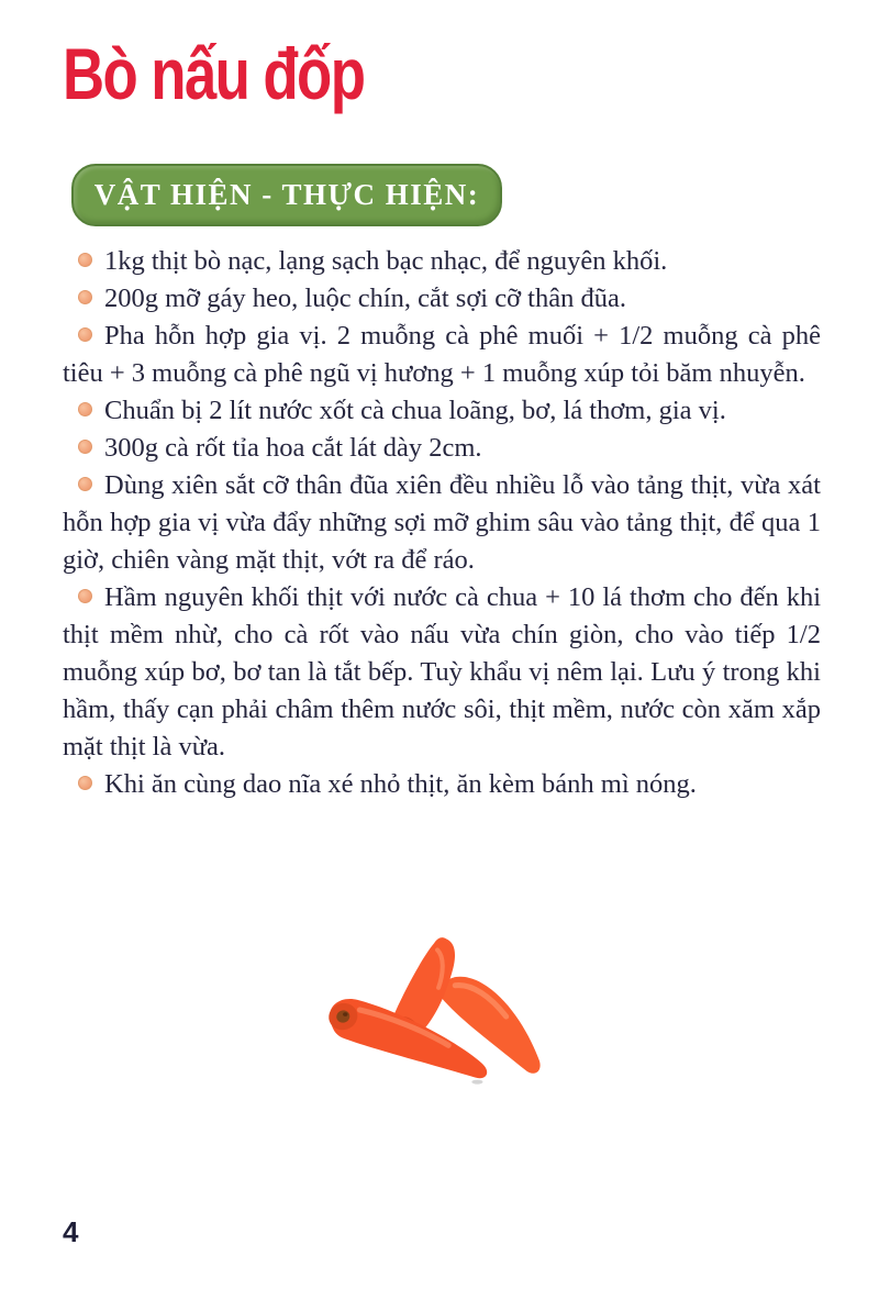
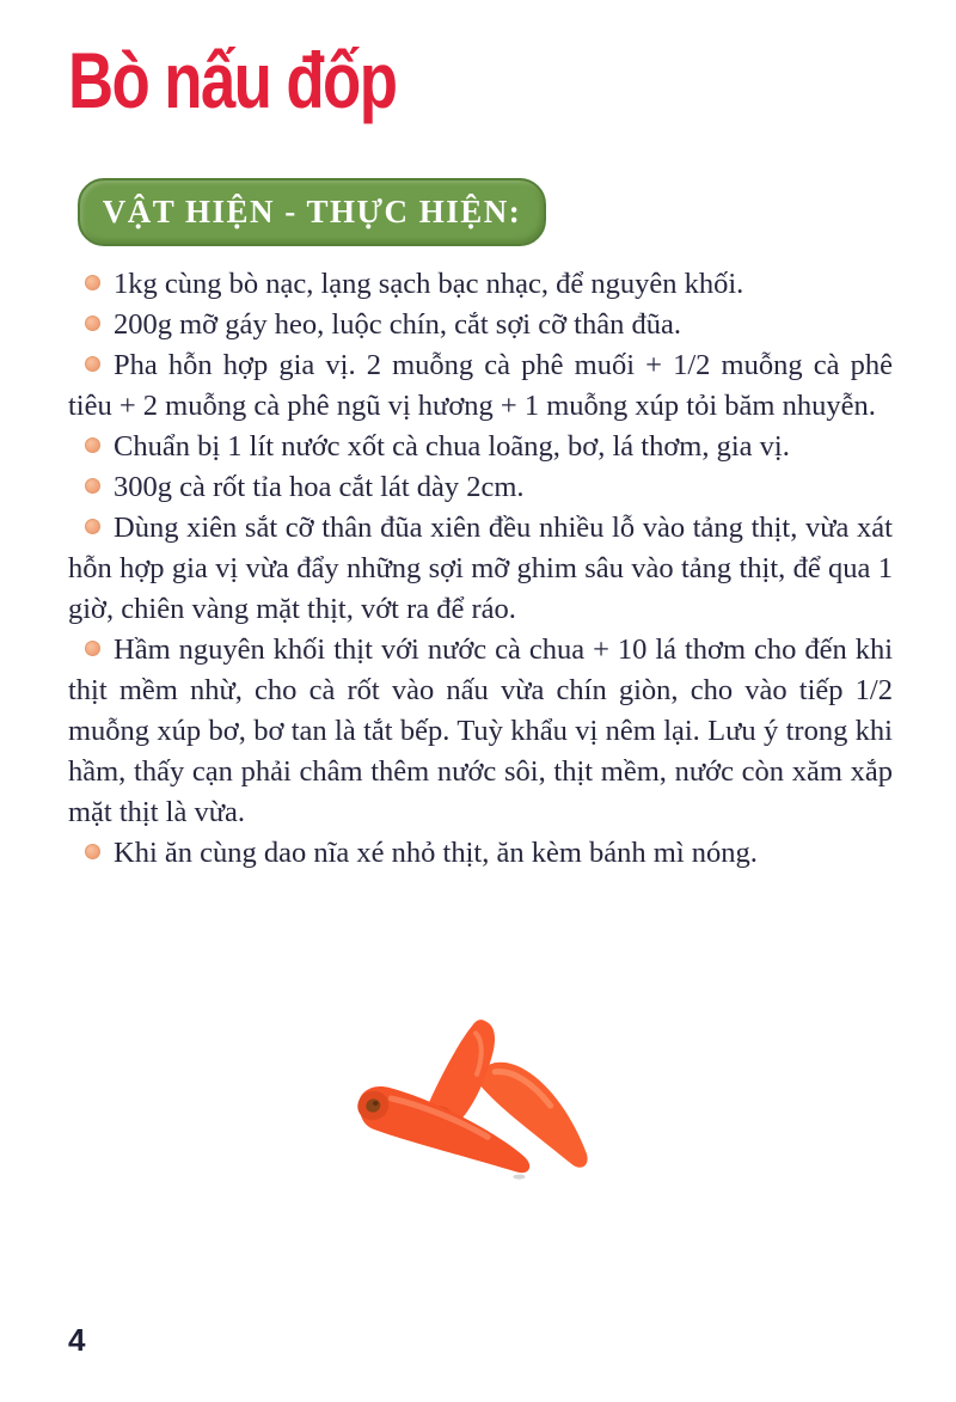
  Bò nấu đốp
  VẬT HIỆN - THỰC HIỆN:
- 1kg thịt bò nạc, lạng sạch bạc nhạc, để nguyên khối.
+ 1kg cùng bò nạc, lạng sạch bạc nhạc, để nguyên khối.
  200g mỡ gáy heo, luộc chín, cắt sợi cỡ thân đũa.
- Pha hỗn hợp gia vị. 2 muỗng cà phê muối + 1/2 muỗng cà phê tiêu + 3 muỗng cà phê ngũ vị hương + 1 muỗng xúp tỏi băm nhuyễn.
+ Pha hỗn hợp gia vị. 2 muỗng cà phê muối + 1/2 muỗng cà phê tiêu + 2 muỗng cà phê ngũ vị hương + 1 muỗng xúp tỏi băm nhuyễn.
- Chuẩn bị 2 lít nước xốt cà chua loãng, bơ, lá thơm, gia vị.
+ Chuẩn bị 1 lít nước xốt cà chua loãng, bơ, lá thơm, gia vị.
  300g cà rốt tỉa hoa cắt lát dày 2cm.
  Dùng xiên sắt cỡ thân đũa xiên đều nhiều lỗ vào tảng thịt, vừa xát hỗn hợp gia vị vừa đẩy những sợi mỡ ghim sâu vào tảng thịt, để qua 1 giờ, chiên vàng mặt thịt, vớt ra để ráo.
  Hầm nguyên khối thịt với nước cà chua + 10 lá thơm cho đến khi thịt mềm nhừ, cho cà rốt vào nấu vừa chín giòn, cho vào tiếp 1/2 muỗng xúp bơ, bơ tan là tắt bếp. Tuỳ khẩu vị nêm lại. Lưu ý trong khi hầm, thấy cạn phải châm thêm nước sôi, thịt mềm, nước còn xăm xắp mặt thịt là vừa.
  Khi ăn cùng dao nĩa xé nhỏ thịt, ăn kèm bánh mì nóng.
  4
